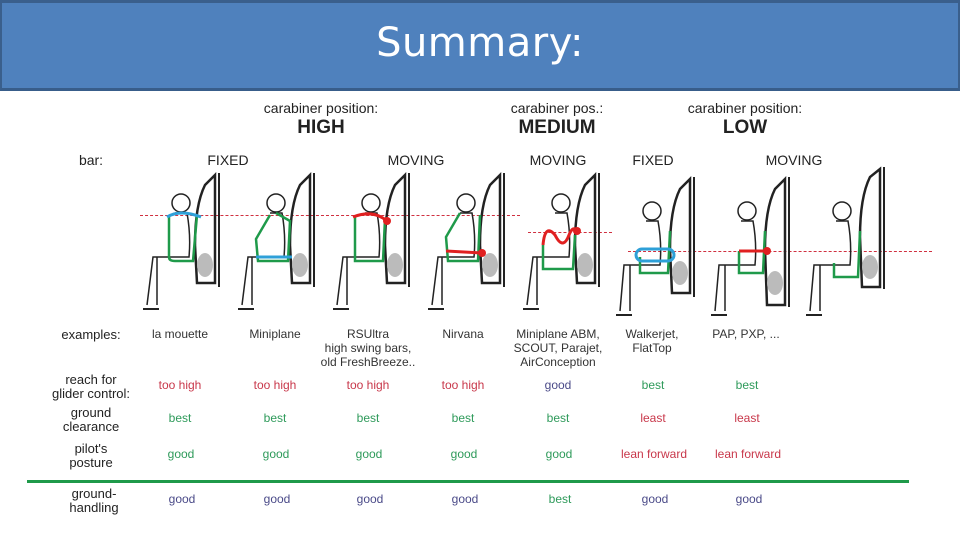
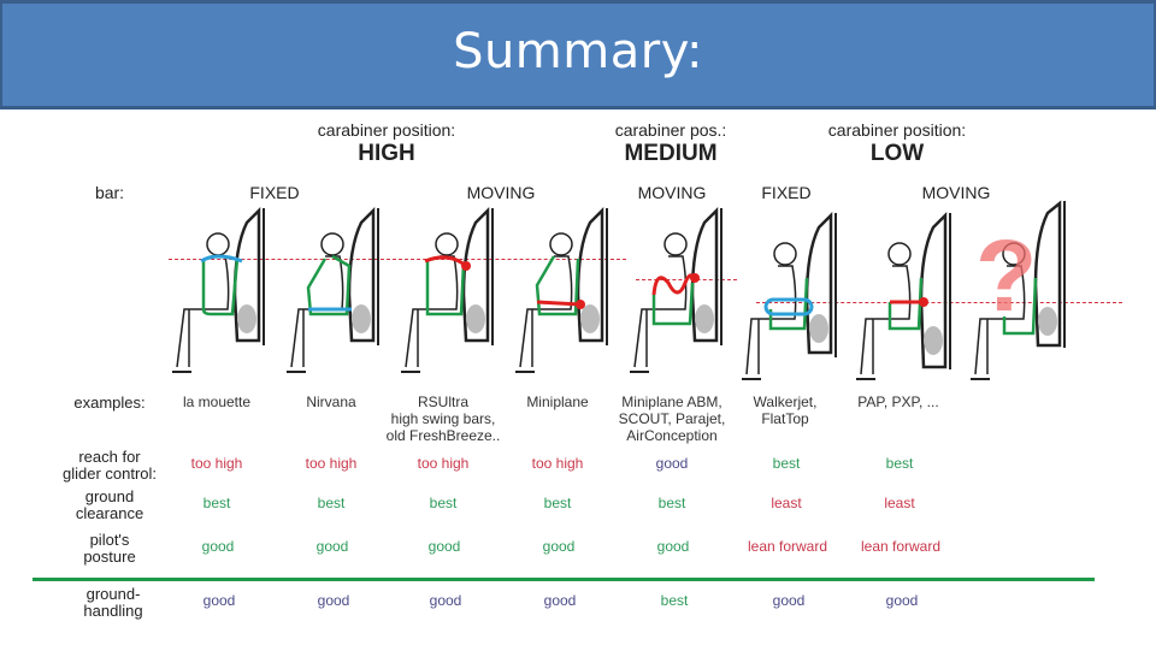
  Summary:
  carabiner position:
  HIGH
  carabiner pos.:
  MEDIUM
  carabiner position:
  LOW
  bar:
  FIXED
  MOVING
  MOVING
  FIXED
  MOVING
+ ?
  examples:
  la mouette
- Miniplane
+ Nirvana
  RSUltra
  high swing bars,
  old FreshBreeze..
- Nirvana
+ Miniplane
  Miniplane ABM,
  SCOUT, Parajet,
  AirConception
  Walkerjet,
  FlatTop
  PAP, PXP, ...
  reach for
  glider control:
  too high
  too high
  too high
  too high
  good
  best
  best
  ground
  clearance
  best
  best
  best
  best
  best
  least
  least
  pilot's
  posture
  good
  good
  good
  good
  good
  lean forward
  lean forward
  ground-
  handling
  good
  good
  good
  good
  best
  good
  good
